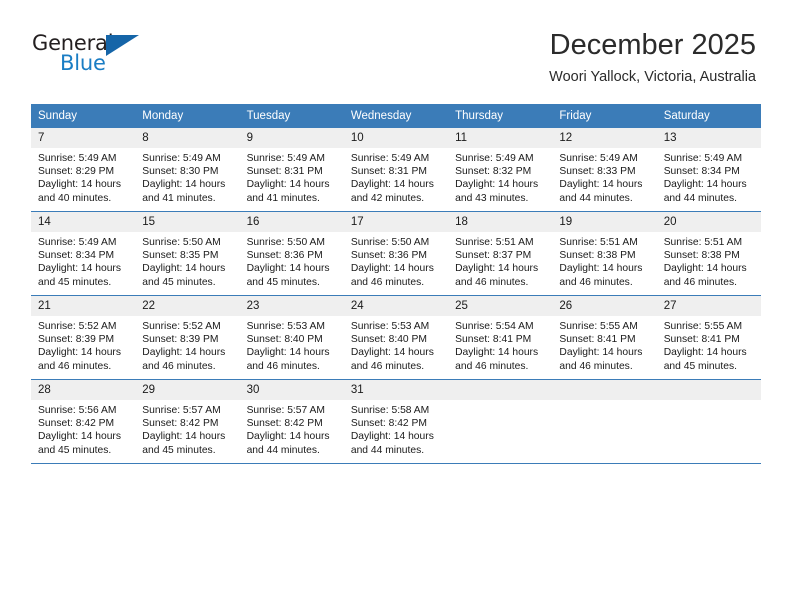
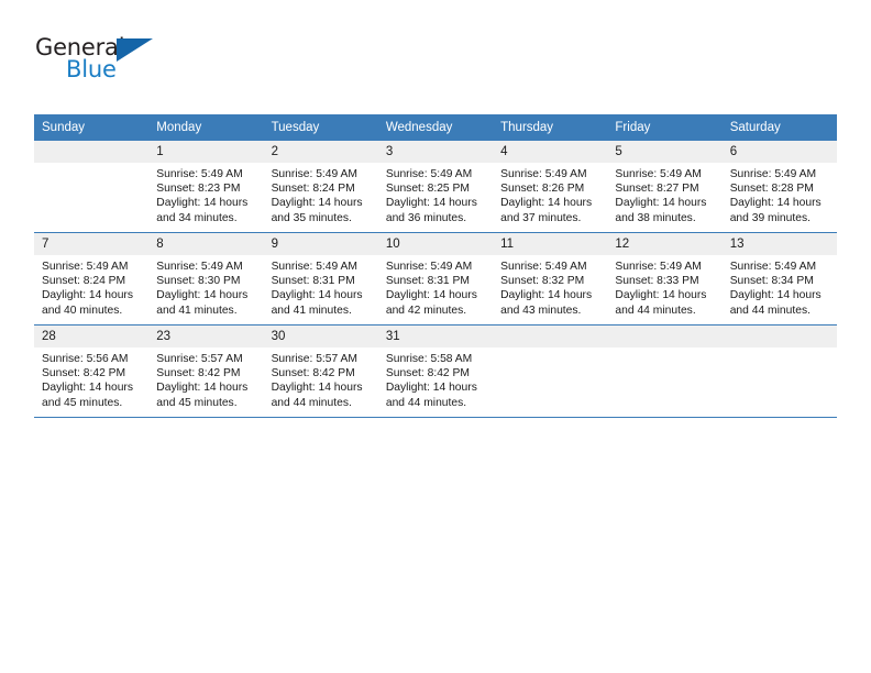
  General
  Blue
- December 2025
- Woori Yallock, Victoria, Australia
  Sunday	Monday	Tuesday	Wednesday	Thursday	Friday	Saturday
+ 	1Sunrise: 5:49 AMSunset: 8:23 PMDaylight: 14 hoursand 34 minutes.	2Sunrise: 5:49 AMSunset: 8:24 PMDaylight: 14 hoursand 35 minutes.	3Sunrise: 5:49 AMSunset: 8:25 PMDaylight: 14 hoursand 36 minutes.	4Sunrise: 5:49 AMSunset: 8:26 PMDaylight: 14 hoursand 37 minutes.	5Sunrise: 5:49 AMSunset: 8:27 PMDaylight: 14 hoursand 38 minutes.	6Sunrise: 5:49 AMSunset: 8:28 PMDaylight: 14 hoursand 39 minutes.
- 7Sunrise: 5:49 AMSunset: 8:29 PMDaylight: 14 hoursand 40 minutes.	8Sunrise: 5:49 AMSunset: 8:30 PMDaylight: 14 hoursand 41 minutes.	9Sunrise: 5:49 AMSunset: 8:31 PMDaylight: 14 hoursand 41 minutes.	10Sunrise: 5:49 AMSunset: 8:31 PMDaylight: 14 hoursand 42 minutes.	11Sunrise: 5:49 AMSunset: 8:32 PMDaylight: 14 hoursand 43 minutes.	12Sunrise: 5:49 AMSunset: 8:33 PMDaylight: 14 hoursand 44 minutes.	13Sunrise: 5:49 AMSunset: 8:34 PMDaylight: 14 hoursand 44 minutes.
+ 7Sunrise: 5:49 AMSunset: 8:24 PMDaylight: 14 hoursand 40 minutes.	8Sunrise: 5:49 AMSunset: 8:30 PMDaylight: 14 hoursand 41 minutes.	9Sunrise: 5:49 AMSunset: 8:31 PMDaylight: 14 hoursand 41 minutes.	10Sunrise: 5:49 AMSunset: 8:31 PMDaylight: 14 hoursand 42 minutes.	11Sunrise: 5:49 AMSunset: 8:32 PMDaylight: 14 hoursand 43 minutes.	12Sunrise: 5:49 AMSunset: 8:33 PMDaylight: 14 hoursand 44 minutes.	13Sunrise: 5:49 AMSunset: 8:34 PMDaylight: 14 hoursand 44 minutes.
- 14Sunrise: 5:49 AMSunset: 8:34 PMDaylight: 14 hoursand 45 minutes.	15Sunrise: 5:50 AMSunset: 8:35 PMDaylight: 14 hoursand 45 minutes.	16Sunrise: 5:50 AMSunset: 8:36 PMDaylight: 14 hoursand 45 minutes.	17Sunrise: 5:50 AMSunset: 8:36 PMDaylight: 14 hoursand 46 minutes.	18Sunrise: 5:51 AMSunset: 8:37 PMDaylight: 14 hoursand 46 minutes.	19Sunrise: 5:51 AMSunset: 8:38 PMDaylight: 14 hoursand 46 minutes.	20Sunrise: 5:51 AMSunset: 8:38 PMDaylight: 14 hoursand 46 minutes.
- 21Sunrise: 5:52 AMSunset: 8:39 PMDaylight: 14 hoursand 46 minutes.	22Sunrise: 5:52 AMSunset: 8:39 PMDaylight: 14 hoursand 46 minutes.	23Sunrise: 5:53 AMSunset: 8:40 PMDaylight: 14 hoursand 46 minutes.	24Sunrise: 5:53 AMSunset: 8:40 PMDaylight: 14 hoursand 46 minutes.	25Sunrise: 5:54 AMSunset: 8:41 PMDaylight: 14 hoursand 46 minutes.	26Sunrise: 5:55 AMSunset: 8:41 PMDaylight: 14 hoursand 46 minutes.	27Sunrise: 5:55 AMSunset: 8:41 PMDaylight: 14 hoursand 45 minutes.
- 28Sunrise: 5:56 AMSunset: 8:42 PMDaylight: 14 hoursand 45 minutes.	29Sunrise: 5:57 AMSunset: 8:42 PMDaylight: 14 hoursand 45 minutes.	30Sunrise: 5:57 AMSunset: 8:42 PMDaylight: 14 hoursand 44 minutes.	31Sunrise: 5:58 AMSunset: 8:42 PMDaylight: 14 hoursand 44 minutes.
+ 28Sunrise: 5:56 AMSunset: 8:42 PMDaylight: 14 hoursand 45 minutes.	23Sunrise: 5:57 AMSunset: 8:42 PMDaylight: 14 hoursand 45 minutes.	30Sunrise: 5:57 AMSunset: 8:42 PMDaylight: 14 hoursand 44 minutes.	31Sunrise: 5:58 AMSunset: 8:42 PMDaylight: 14 hoursand 44 minutes.
